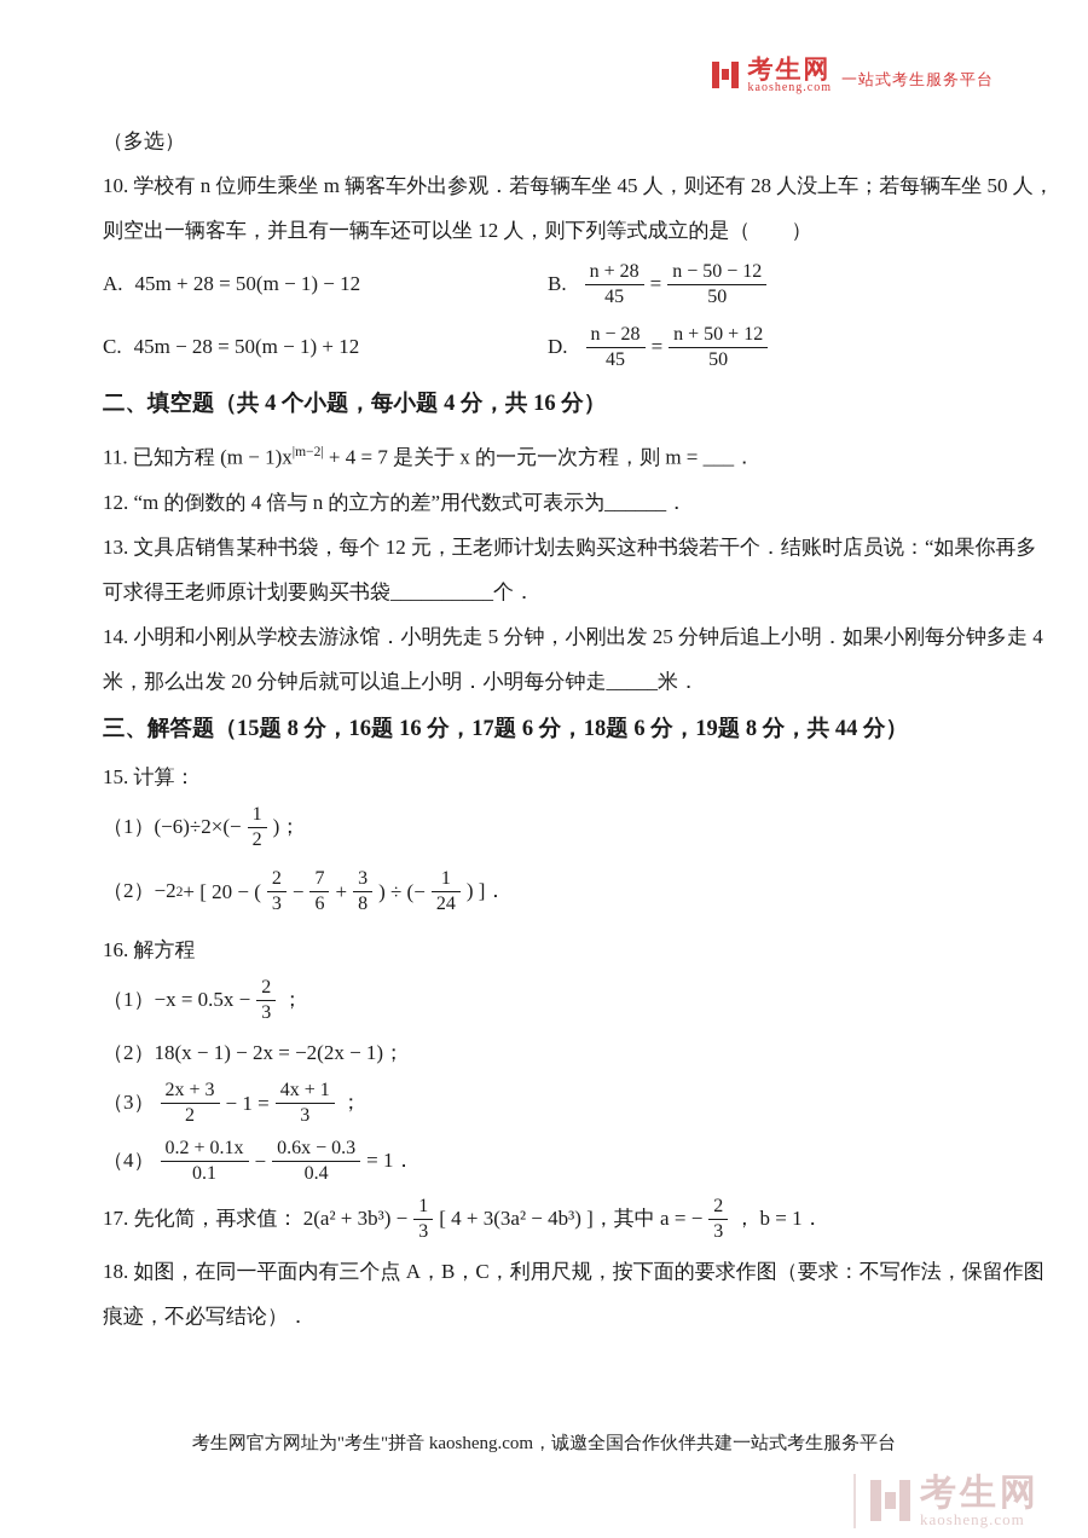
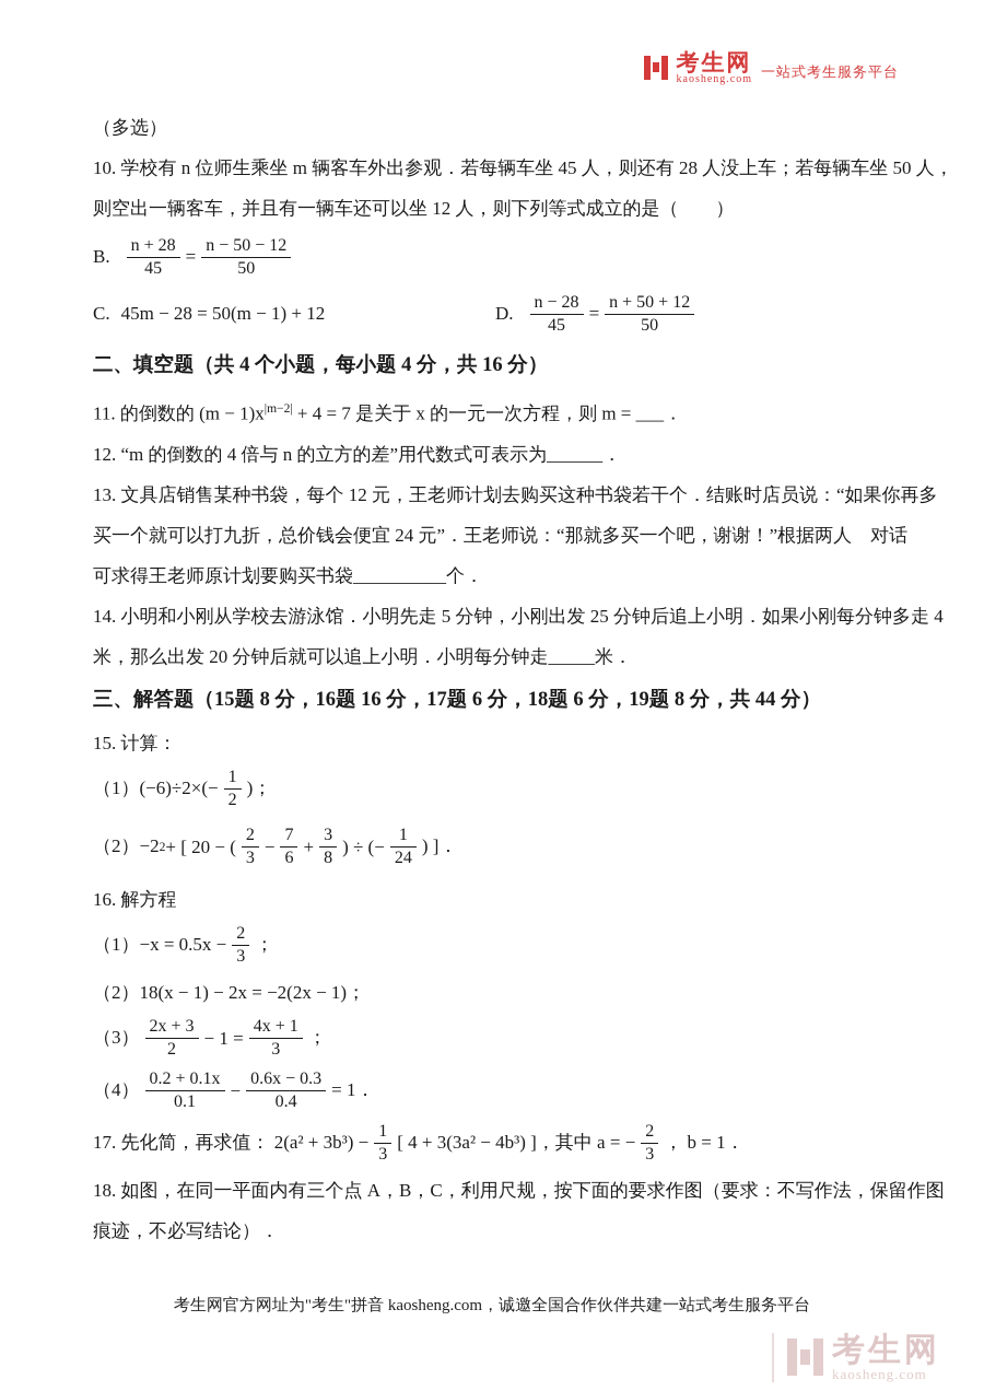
  考生网
  kaosheng.com
  一站式考生服务平台
  （多选）
  10. 学校有 n 位师生乘坐 m 辆客车外出参观．若每辆车坐 45 人，则还有 28 人没上车；若每辆车坐 50 人，
  则空出一辆客车，并且有一辆车还可以坐 12 人，则下列等式成立的是（ ）
- A.
- 45m + 28 = 50(m − 1) − 12
  B.
  n + 28
  45
  =
  n − 50 − 12
  50
  C.
  45m − 28 = 50(m − 1) + 12
  D.
  n − 28
  45
  =
  n + 50 + 12
  50
  二、填空题（共 4 个小题，每小题 4 分，共 16 分）
- 11. 已知方程 (m − 1)x|m−2| + 4 = 7 是关于 x 的一元一次方程，则 m = ___．
+ 11. 的倒数的 (m − 1)x|m−2| + 4 = 7 是关于 x 的一元一次方程，则 m = ___．
  12. “m 的倒数的 4 倍与 n 的立方的差”用代数式可表示为______．
  13. 文具店销售某种书袋，每个 12 元，王老师计划去购买这种书袋若干个．结账时店员说：“如果你再多
+ 买一个就可以打九折，总价钱会便宜 24 元”．王老师说：“那就多买一个吧，谢谢！”根据两人 对话
  可求得王老师原计划要购买书袋__________个．
  14. 小明和小刚从学校去游泳馆．小明先走 5 分钟，小刚出发 25 分钟后追上小明．如果小刚每分钟多走 4
  米，那么出发 20 分钟后就可以追上小明．小明每分钟走_____米．
  三、解答题（15题 8 分，16题 16 分，17题 6 分，18题 6 分，19题 8 分，共 44 分）
  15. 计算：
  （1）(−6)÷2×(−
  1
  2
  )；
  （2）−2
  2
  + [ 20 − (
  2
  3
  −
  7
  6
  +
  3
  8
  ) ÷ (−
  1
  24
  ) ]．
  16. 解方程
  （1）−x = 0.5x −
  2
  3
  ；
  （2）18(x − 1) − 2x = −2(2x − 1)；
  （3）
  2x + 3
  2
  − 1 =
  4x + 1
  3
  ；
  （4）
  0.2 + 0.1x
  0.1
  −
  0.6x − 0.3
  0.4
  = 1．
  17. 先化简，再求值： 2(a² + 3b³) −
  1
  3
  [ 4 + 3(3a² − 4b³) ]，其中 a = −
  2
  3
  ， b = 1．
  18. 如图，在同一平面内有三个点 A，B，C，利用尺规，按下面的要求作图（要求：不写作法，保留作图
  痕迹，不必写结论）．
  考生网官方网址为"考生"拼音 kaosheng.com，诚邀全国合作伙伴共建一站式考生服务平台
  考生网
  kaosheng.com
